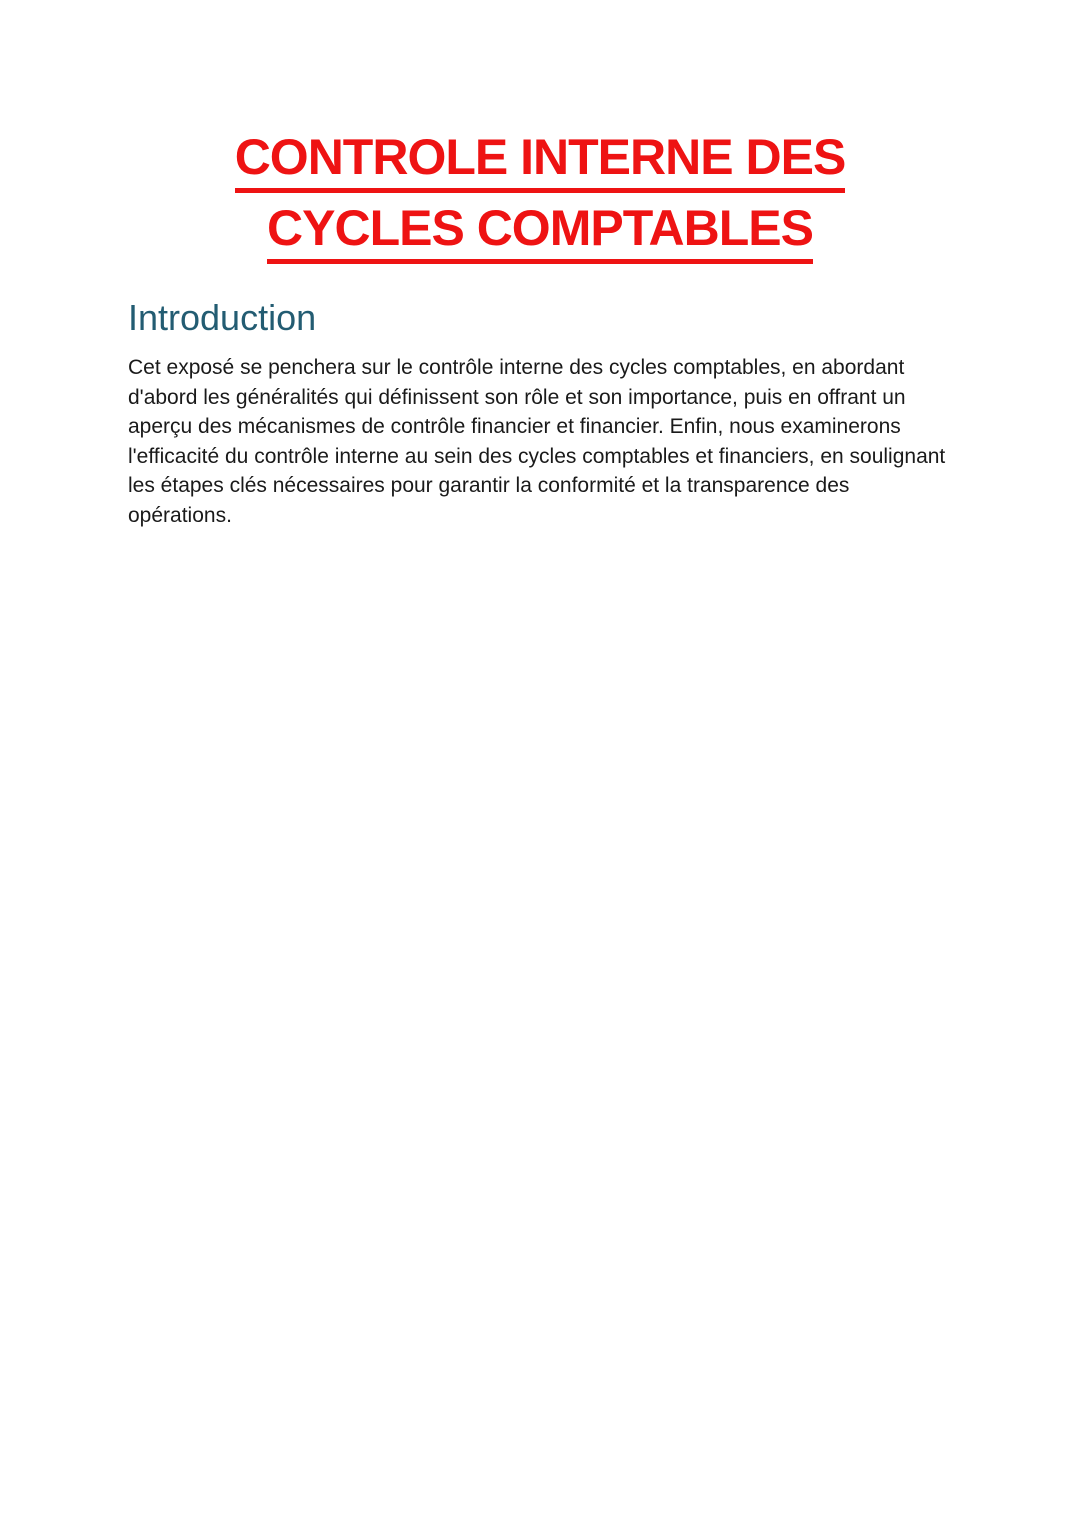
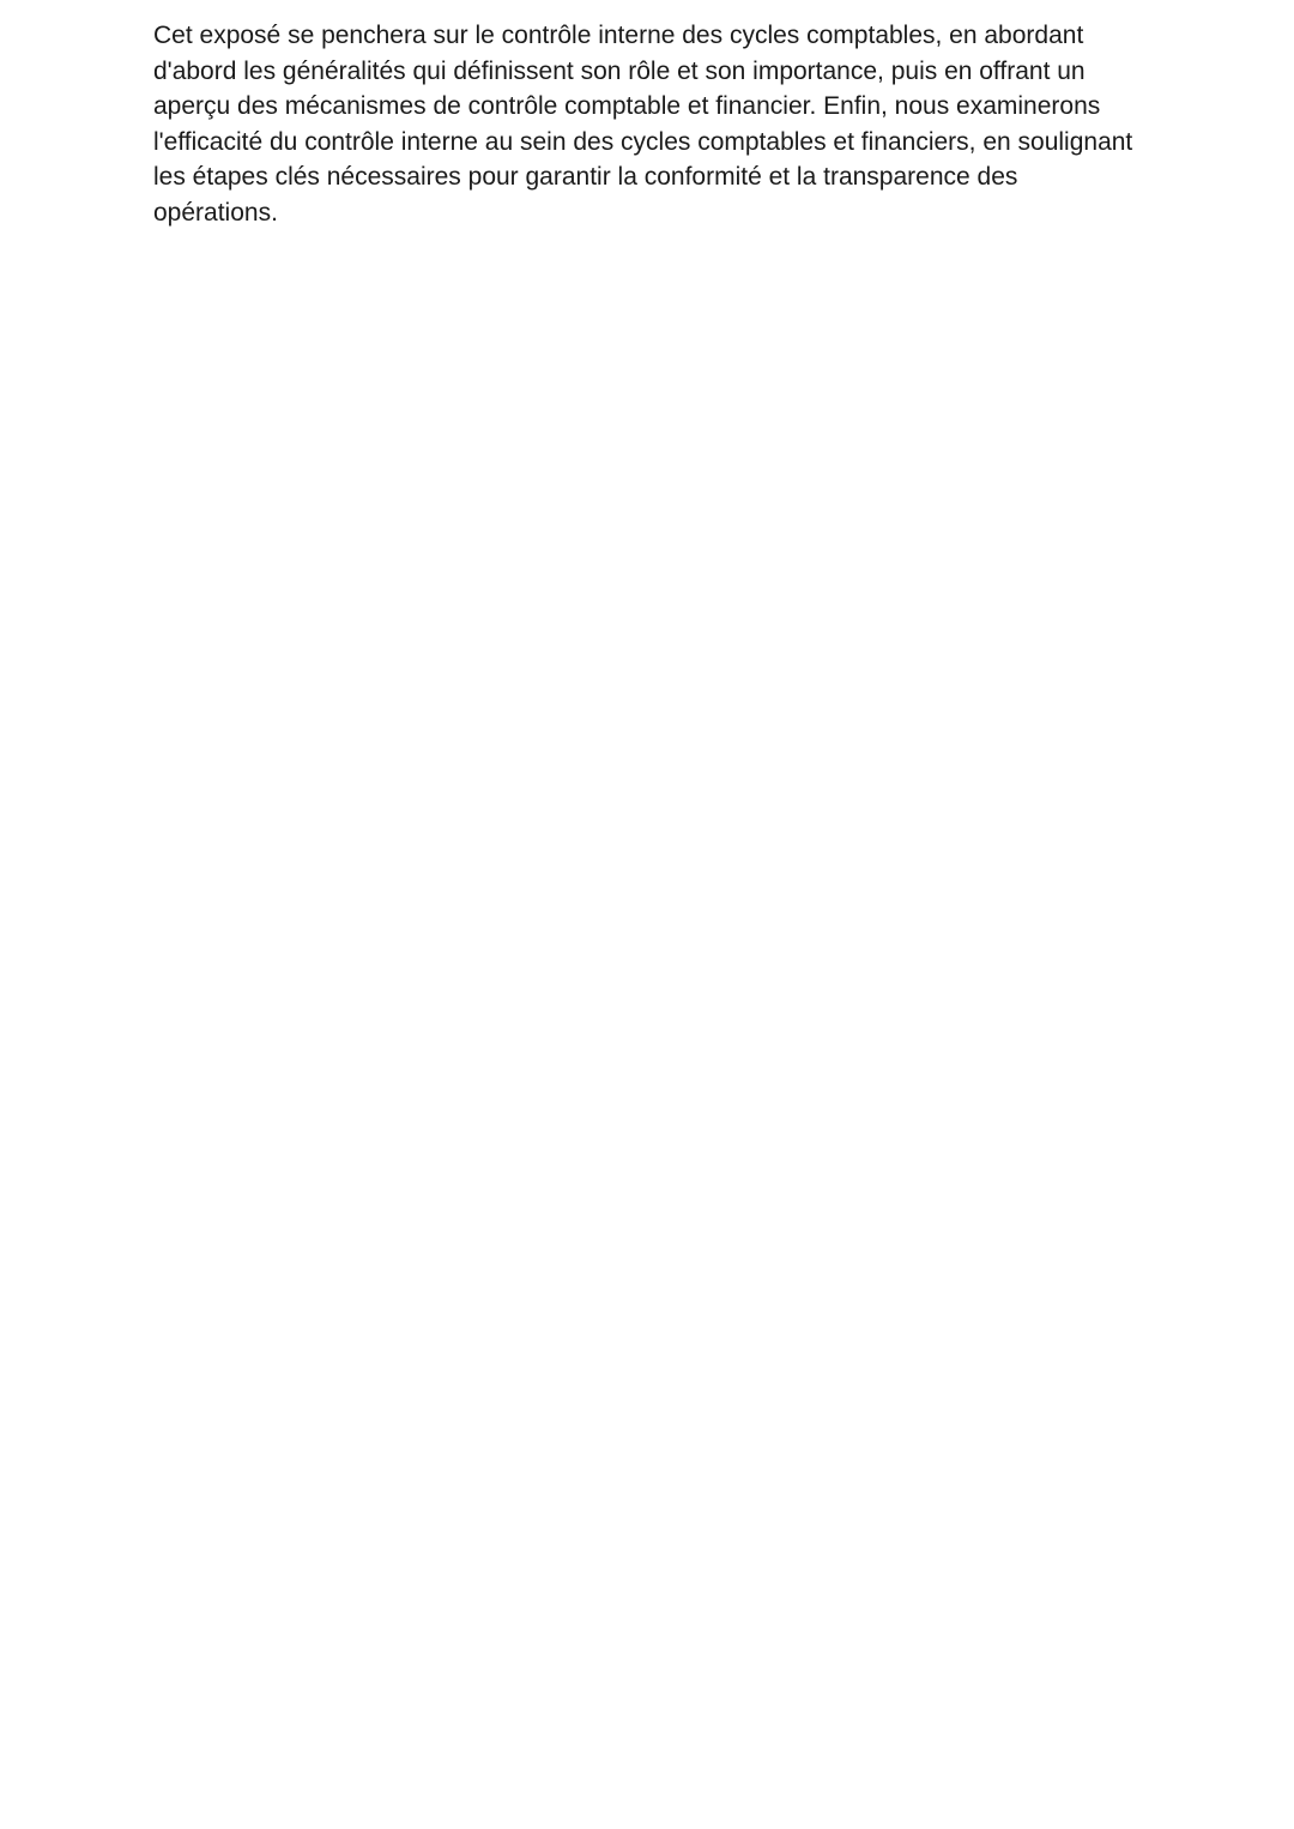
- CONTROLE INTERNE DES
- CYCLES COMPTABLES
- Introduction
- Cet exposé se penchera sur le contrôle interne des cycles comptables, en abordant d'abord les généralités qui définissent son rôle et son importance, puis en offrant un aperçu des mécanismes de contrôle financier et financier. Enfin, nous examinerons l'efficacité du contrôle interne au sein des cycles comptables et financiers, en soulignant les étapes clés nécessaires pour garantir la conformité et la transparence des opérations.
+ Cet exposé se penchera sur le contrôle interne des cycles comptables, en abordant d'abord les généralités qui définissent son rôle et son importance, puis en offrant un aperçu des mécanismes de contrôle comptable et financier. Enfin, nous examinerons l'efficacité du contrôle interne au sein des cycles comptables et financiers, en soulignant les étapes clés nécessaires pour garantir la conformité et la transparence des opérations.
